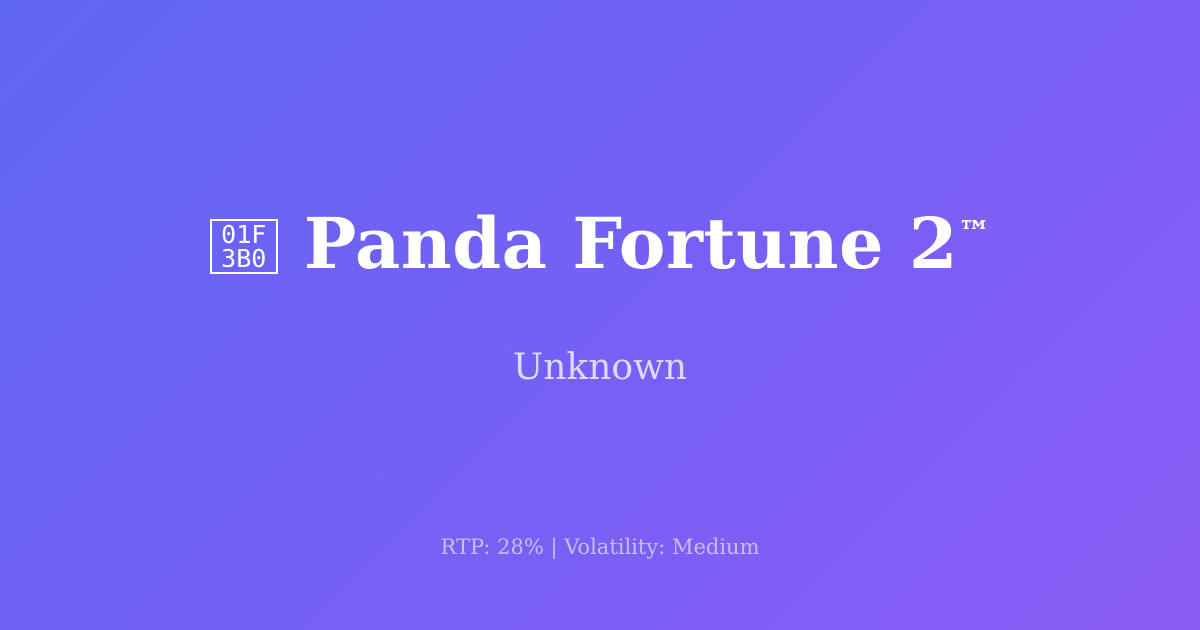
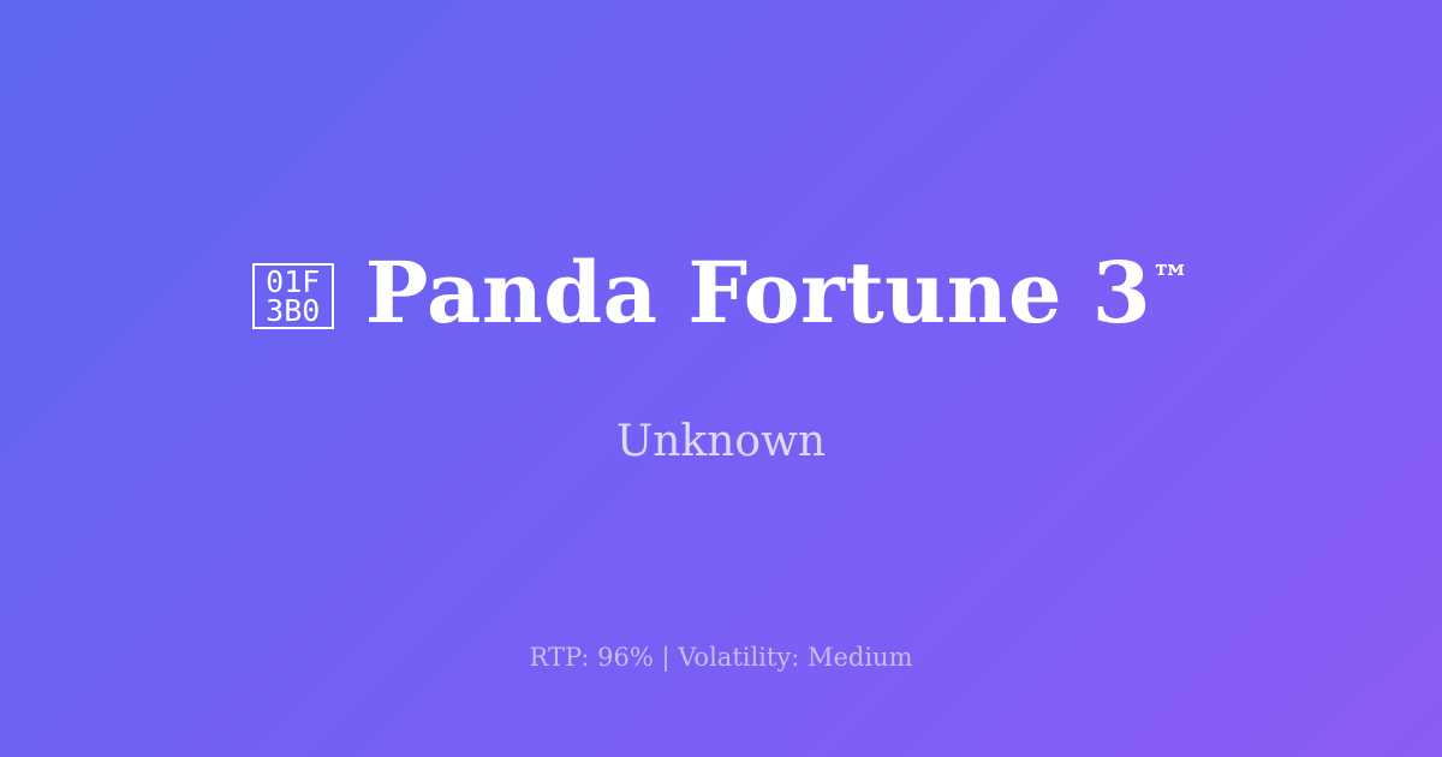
  01F
  3B0
- Panda Fortune 2™
+ Panda Fortune 3™
  Unknown
- RTP: 28% | Volatility: Medium
+ RTP: 96% | Volatility: Medium
